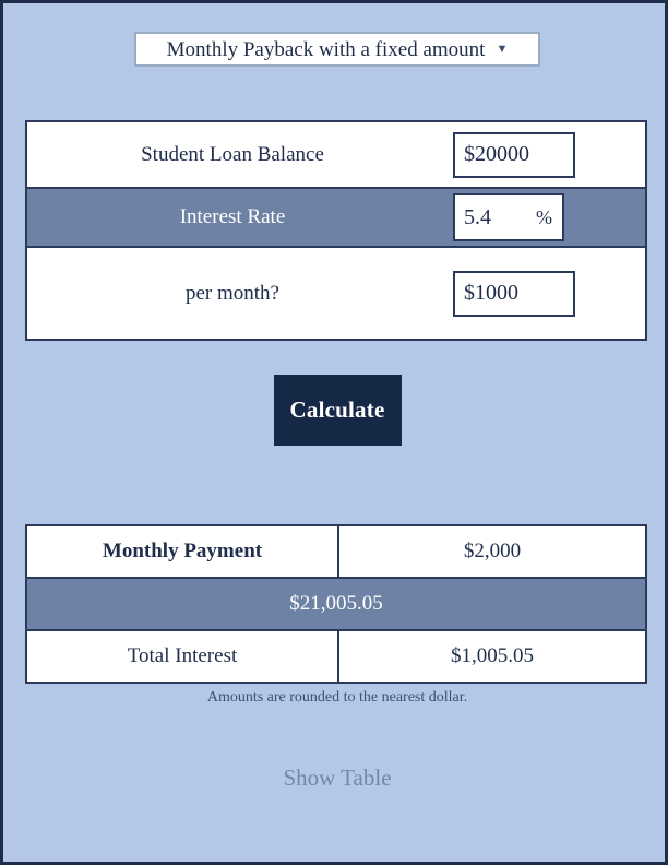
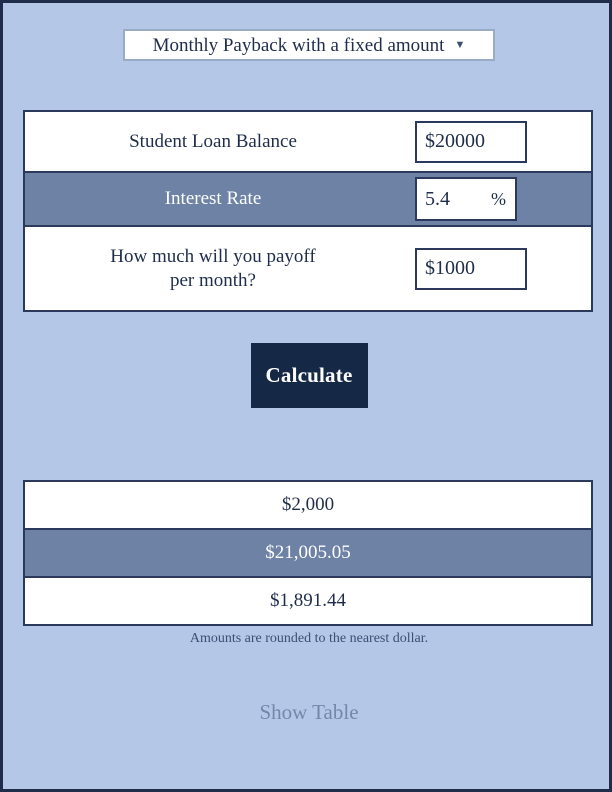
  Monthly Payback with a fixed amount
  ▼
  Student Loan Balance
  $20000
  Interest Rate
  5.4
  %
+ How much will you payoff
  per month?
  $1000
  Calculate
- Monthly Payment
  $2,000
  $21,005.05
- Total Interest
- $1,005.05
+ $1,891.44
  Amounts are rounded to the nearest dollar.
  Show Table
